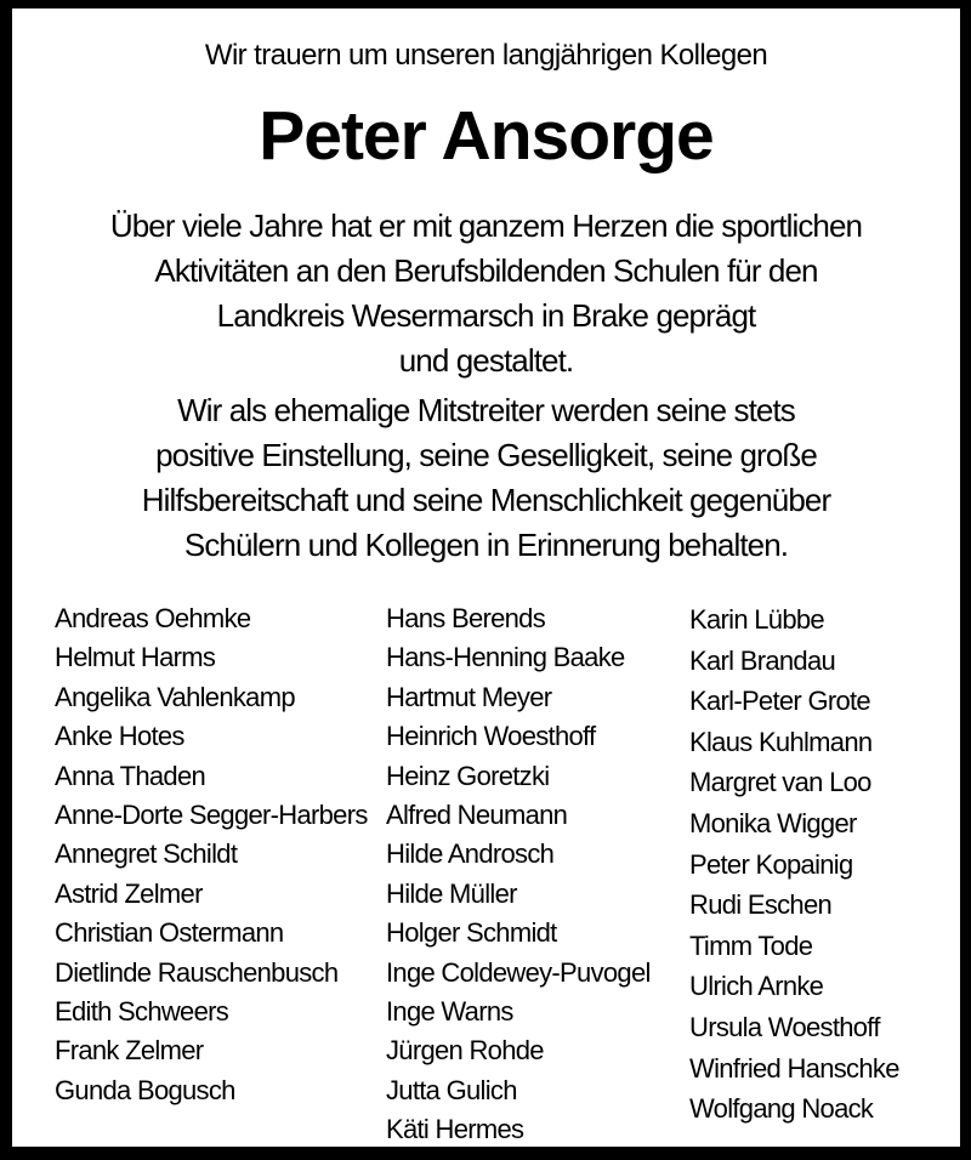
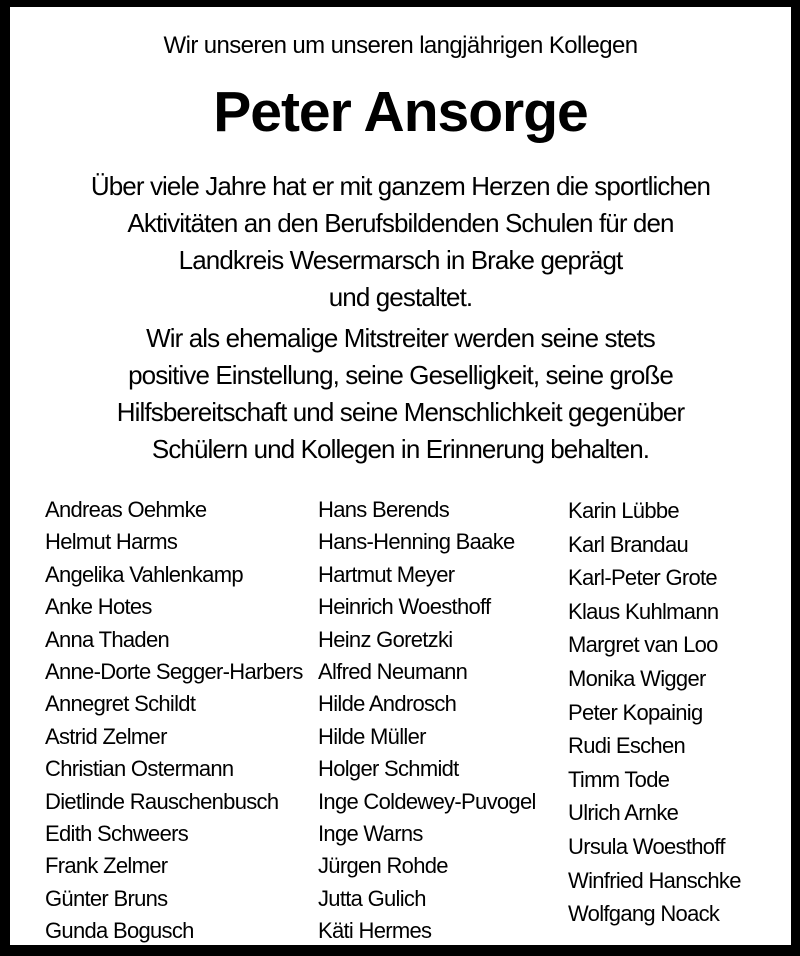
- Wir trauern um unseren langjährigen Kollegen
+ Wir unseren um unseren langjährigen Kollegen
  Peter Ansorge
  Über viele Jahre hat er mit ganzem Herzen die sportlichen
  Aktivitäten an den Berufsbildenden Schulen für den
  Landkreis Wesermarsch in Brake geprägt
  und gestaltet.
  Wir als ehemalige Mitstreiter werden seine stets
  positive Einstellung, seine Geselligkeit, seine große
  Hilfsbereitschaft und seine Menschlichkeit gegenüber
  Schülern und Kollegen in Erinnerung behalten.
  Andreas Oehmke
  Helmut Harms
  Angelika Vahlenkamp
  Anke Hotes
  Anna Thaden
  Anne-Dorte Segger-Harbers
  Annegret Schildt
  Astrid Zelmer
  Christian Ostermann
  Dietlinde Rauschenbusch
  Edith Schweers
  Frank Zelmer
+ Günter Bruns
  Gunda Bogusch
  Hans Berends
  Hans-Henning Baake
  Hartmut Meyer
  Heinrich Woesthoff
  Heinz Goretzki
  Alfred Neumann
  Hilde Androsch
  Hilde Müller
  Holger Schmidt
  Inge Coldewey-Puvogel
  Inge Warns
  Jürgen Rohde
  Jutta Gulich
  Käti Hermes
  Karin Lübbe
  Karl Brandau
  Karl-Peter Grote
  Klaus Kuhlmann
  Margret van Loo
  Monika Wigger
  Peter Kopainig
  Rudi Eschen
  Timm Tode
  Ulrich Arnke
  Ursula Woesthoff
  Winfried Hanschke
  Wolfgang Noack
